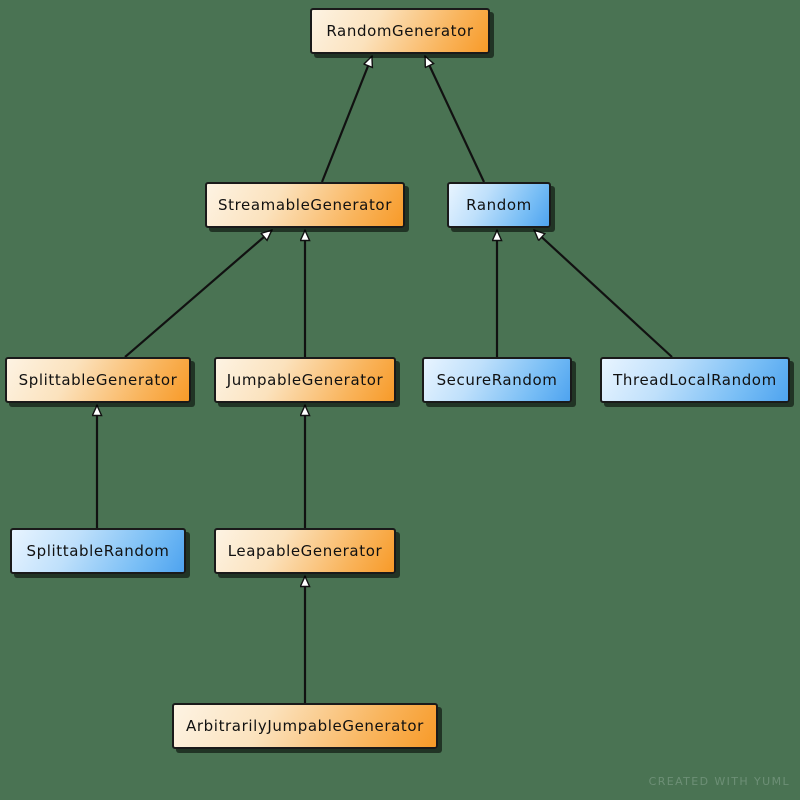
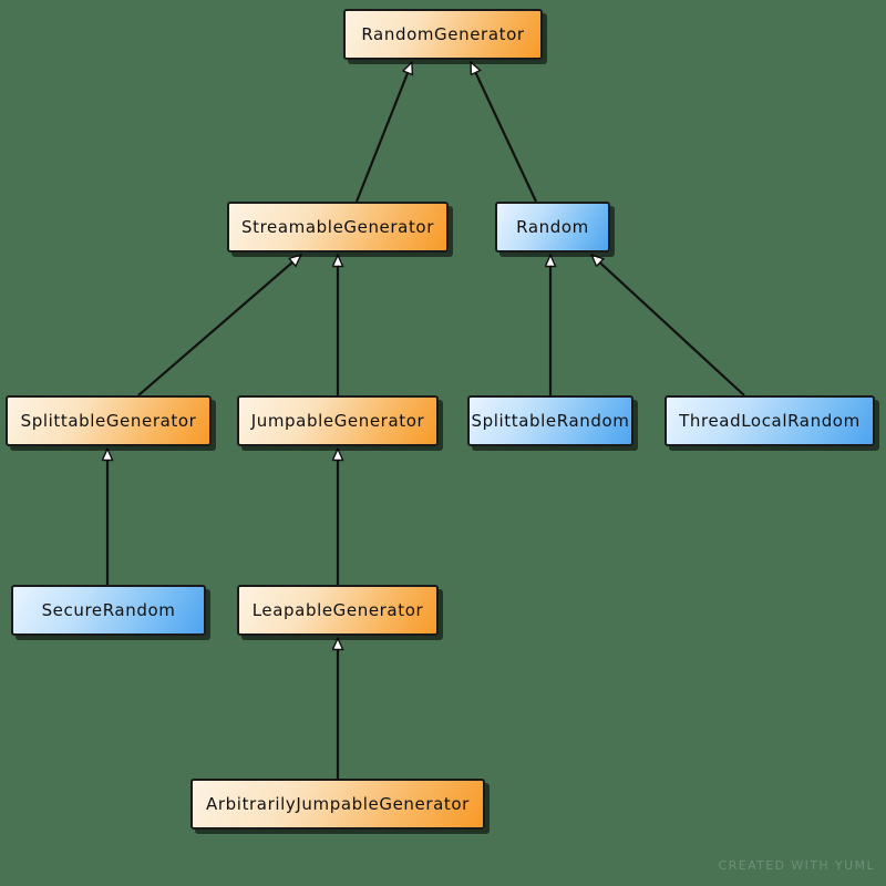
  RandomGenerator
  StreamableGenerator
  Random
  SplittableGenerator
  JumpableGenerator
- SecureRandom
+ SplittableRandom
  ThreadLocalRandom
- SplittableRandom
+ SecureRandom
  LeapableGenerator
  ArbitrarilyJumpableGenerator
  CREATED WITH YUML
